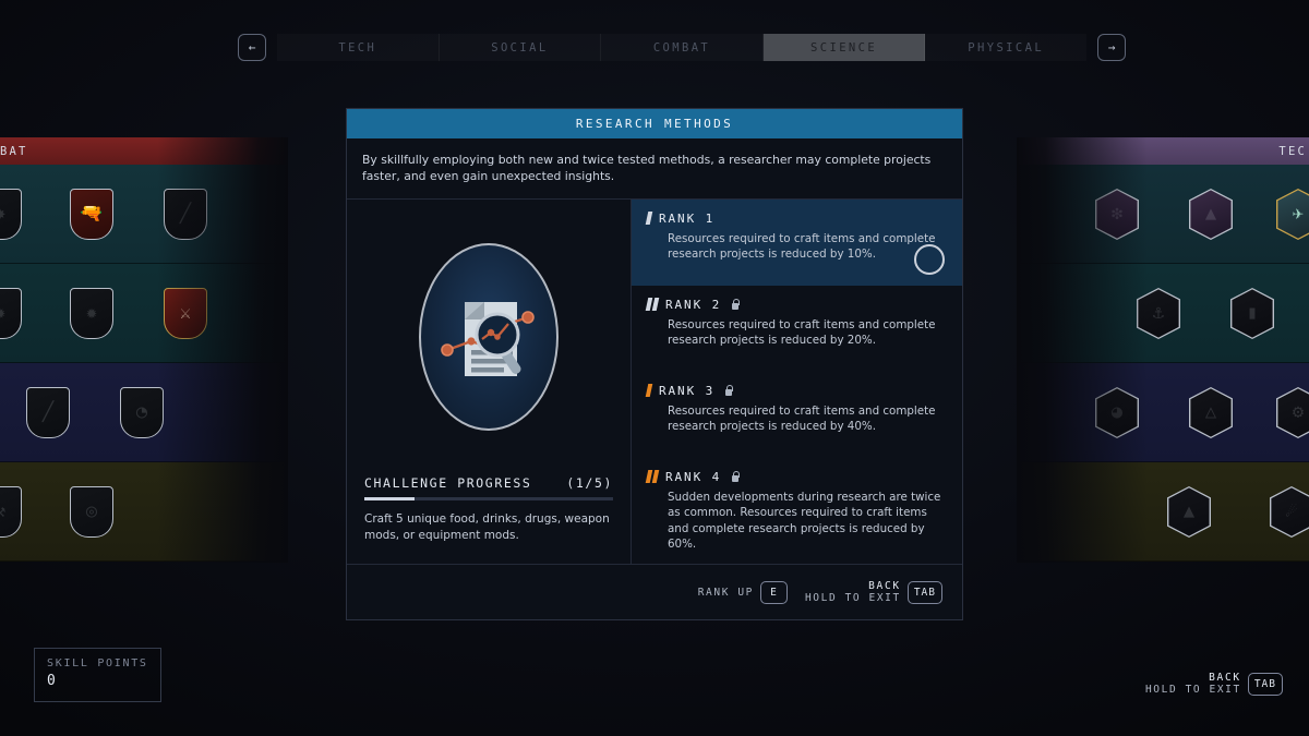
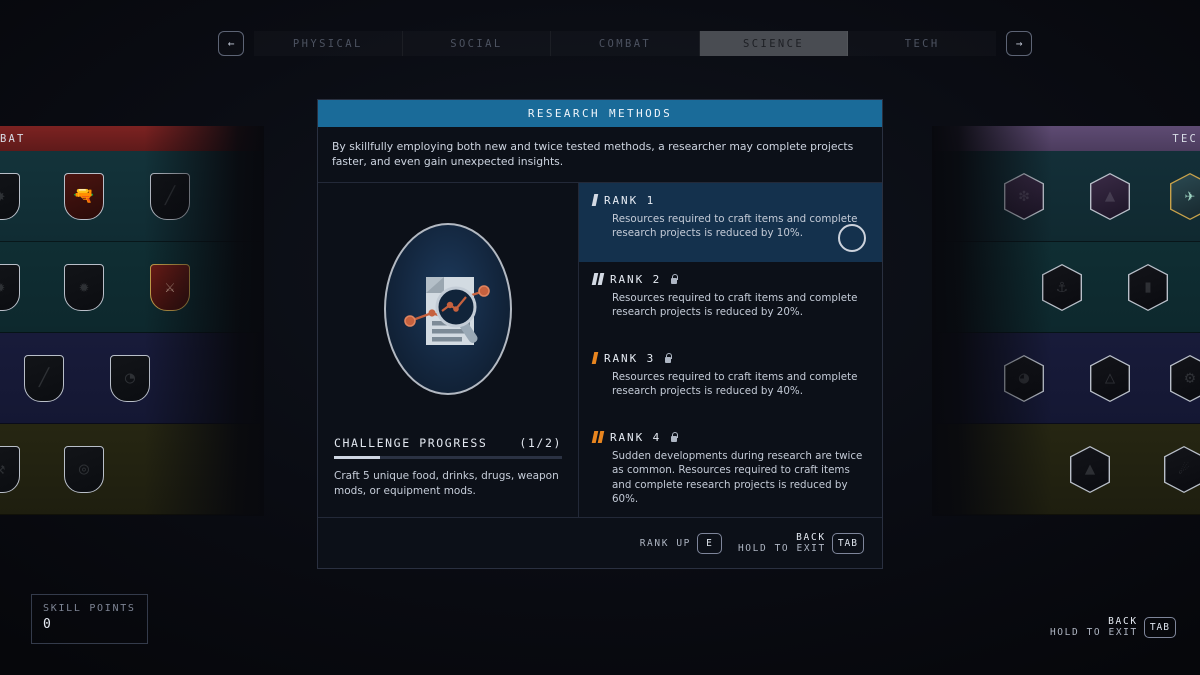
  ←
- TECH
+ PHYSICAL
  SOCIAL
  COMBAT
  SCIENCE
- PHYSICAL
+ TECH
  →
  BAT
  ✸
  🔫
  ✹
  ✹
  ╱
  ◔
  ⚒
  ◎
  TEC
  ▲
  ✈
  ⚓
  ▮
  △
  ⚙
  ▲
  RESEARCH METHODS
  By skillfully employing both new and twice tested methods, a researcher may complete projects faster, and even gain unexpected insights.
  CHALLENGE PROGRESS
- (1/5)
+ (1/2)
  Craft 5 unique food, drinks, drugs, weapon mods, or equipment mods.
  RANK 1
  Resources required to craft items and complete research projects is reduced by 10%.
  RANK 2
  Resources required to craft items and complete research projects is reduced by 20%.
  RANK 3
  Resources required to craft items and complete research projects is reduced by 40%.
  RANK 4
  Sudden developments during research are twice as common. Resources required to craft items and complete research projects is reduced by 60%.
  RANK UP
  E
  BACK
  HOLD TO EXIT
  TAB
  SKILL POINTS
  0
  BACK
  HOLD TO EXIT
  TAB
